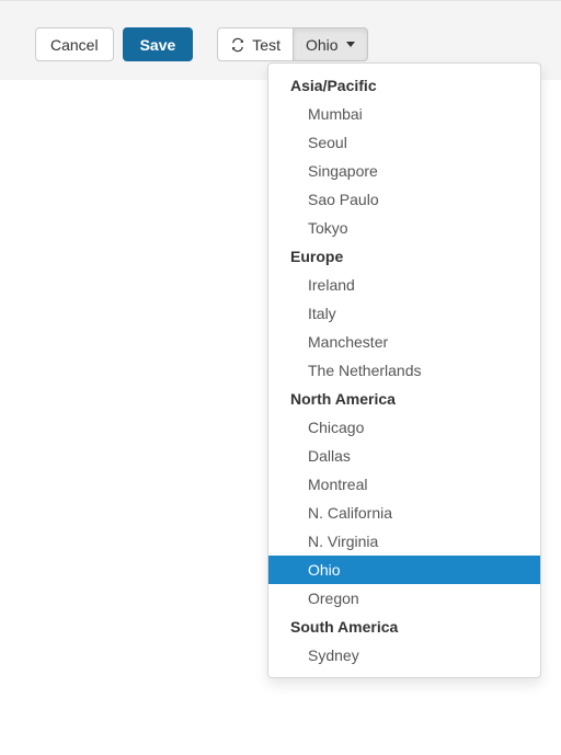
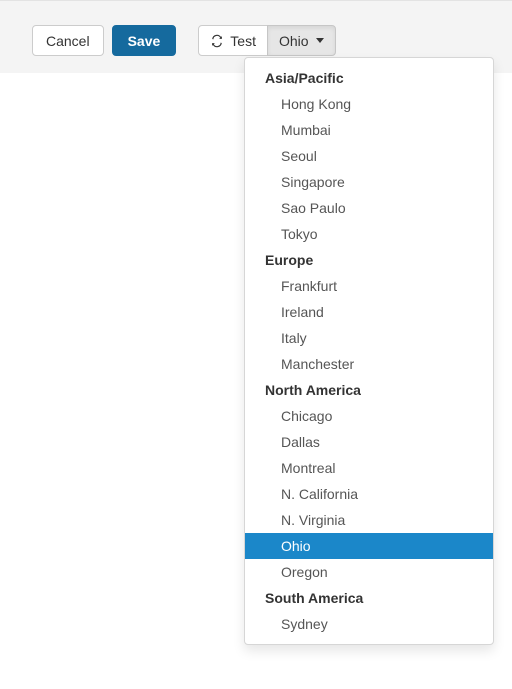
  Cancel
  Save
  Test
  Ohio
  Asia/Pacific
+ Hong Kong
  Mumbai
  Seoul
  Singapore
  Sao Paulo
  Tokyo
  Europe
+ Frankfurt
  Ireland
  Italy
  Manchester
- The Netherlands
  North America
  Chicago
  Dallas
  Montreal
  N. California
  N. Virginia
  Ohio
  Oregon
  South America
  Sydney
